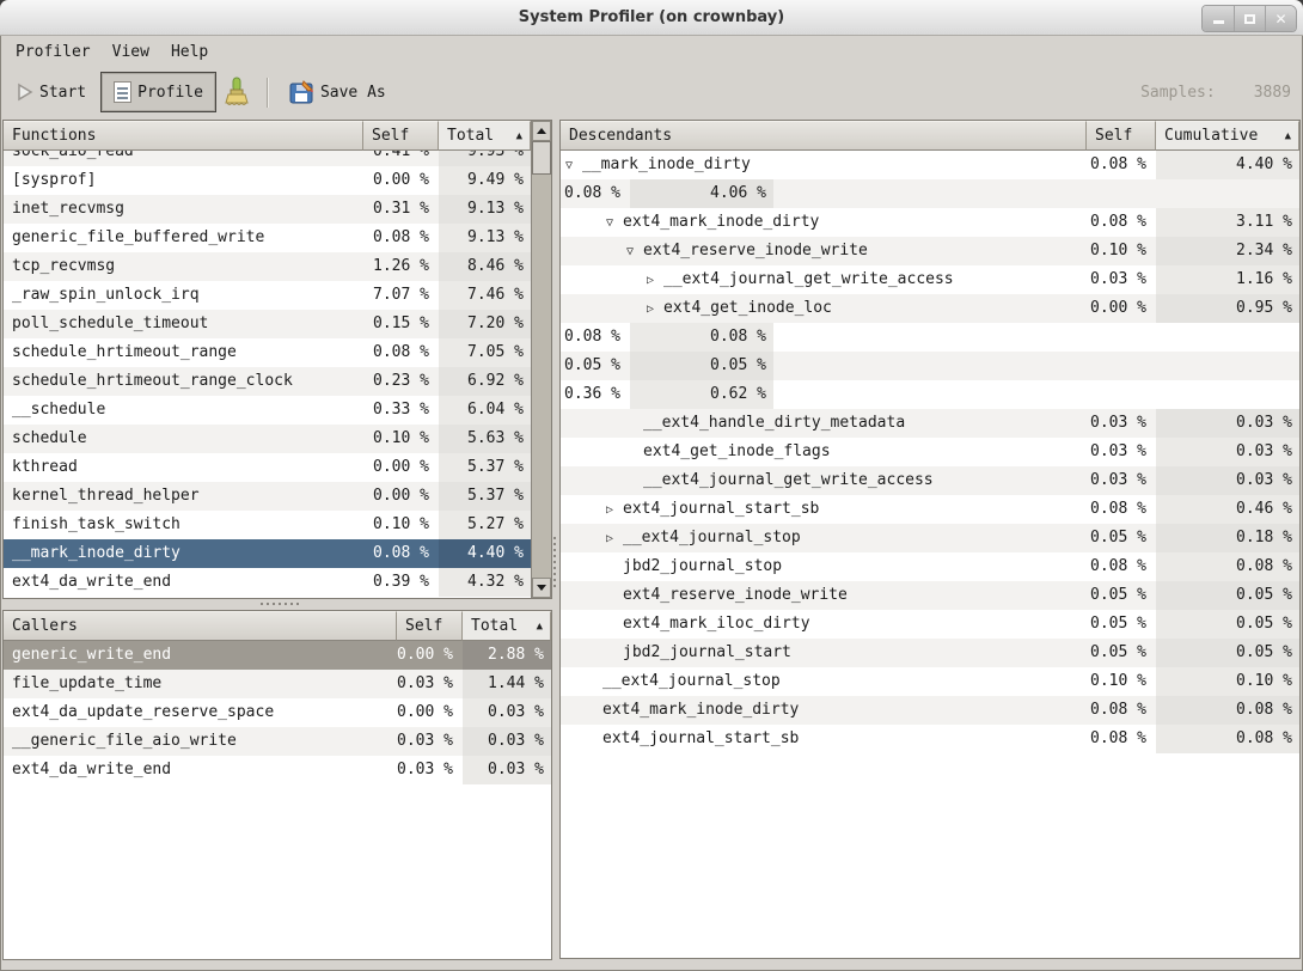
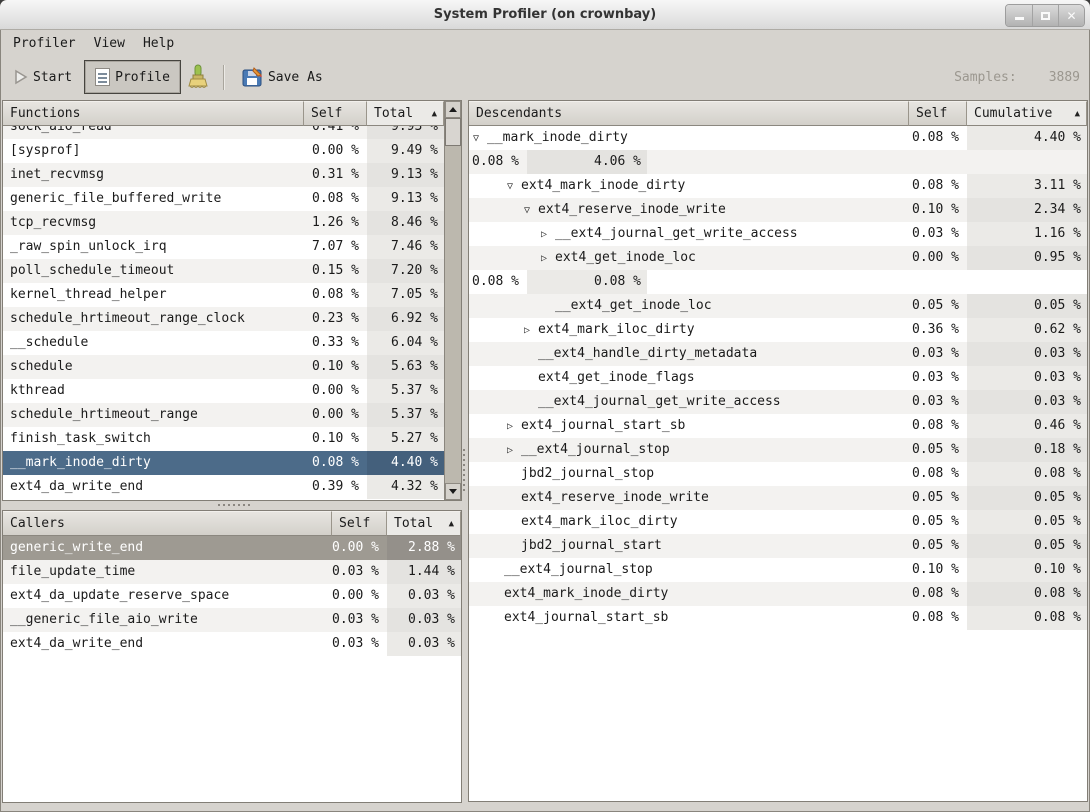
  System Profiler (on crownbay)
  ✕
  Profiler
  View
  Help
  Start
  Profile
  Save As
  Samples:
  3889
  Functions
  Self
  Total
  ▲
  sock_aio_read
  0.41 %
  9.93 %
  [sysprof]
  0.00 %
  9.49 %
  inet_recvmsg
  0.31 %
  9.13 %
  generic_file_buffered_write
  0.08 %
  9.13 %
  tcp_recvmsg
  1.26 %
  8.46 %
  _raw_spin_unlock_irq
  7.07 %
  7.46 %
  poll_schedule_timeout
  0.15 %
  7.20 %
- schedule_hrtimeout_range
+ kernel_thread_helper
  0.08 %
  7.05 %
  schedule_hrtimeout_range_clock
  0.23 %
  6.92 %
  __schedule
  0.33 %
  6.04 %
  schedule
  0.10 %
  5.63 %
  kthread
  0.00 %
  5.37 %
- kernel_thread_helper
+ schedule_hrtimeout_range
  0.00 %
  5.37 %
  finish_task_switch
  0.10 %
  5.27 %
  __mark_inode_dirty
  0.08 %
  4.40 %
  ext4_da_write_end
  0.39 %
  4.32 %
  Callers
  Self
  Total
  ▲
  generic_write_end
  0.00 %
  2.88 %
  file_update_time
  0.03 %
  1.44 %
  ext4_da_update_reserve_space
  0.00 %
  0.03 %
  __generic_file_aio_write
  0.03 %
  0.03 %
  ext4_da_write_end
  0.03 %
  0.03 %
  Descendants
  Self
  Cumulative
  ▲
  ▽ __mark_inode_dirty
  0.08 %
  4.40 %
  0.08 %
  4.06 %
  ▽ ext4_mark_inode_dirty
  0.08 %
  3.11 %
  ▽ ext4_reserve_inode_write
  0.10 %
  2.34 %
  ▷ __ext4_journal_get_write_access
  0.03 %
  1.16 %
  ▷ ext4_get_inode_loc
  0.00 %
  0.95 %
  0.08 %
  0.08 %
+ __ext4_get_inode_loc
  0.05 %
  0.05 %
+ ▷ ext4_mark_iloc_dirty
  0.36 %
  0.62 %
  __ext4_handle_dirty_metadata
  0.03 %
  0.03 %
  ext4_get_inode_flags
  0.03 %
  0.03 %
  __ext4_journal_get_write_access
  0.03 %
  0.03 %
  ▷ ext4_journal_start_sb
  0.08 %
  0.46 %
  ▷ __ext4_journal_stop
  0.05 %
  0.18 %
  jbd2_journal_stop
  0.08 %
  0.08 %
  ext4_reserve_inode_write
  0.05 %
  0.05 %
  ext4_mark_iloc_dirty
  0.05 %
  0.05 %
  jbd2_journal_start
  0.05 %
  0.05 %
  __ext4_journal_stop
  0.10 %
  0.10 %
  ext4_mark_inode_dirty
  0.08 %
  0.08 %
  ext4_journal_start_sb
  0.08 %
  0.08 %
